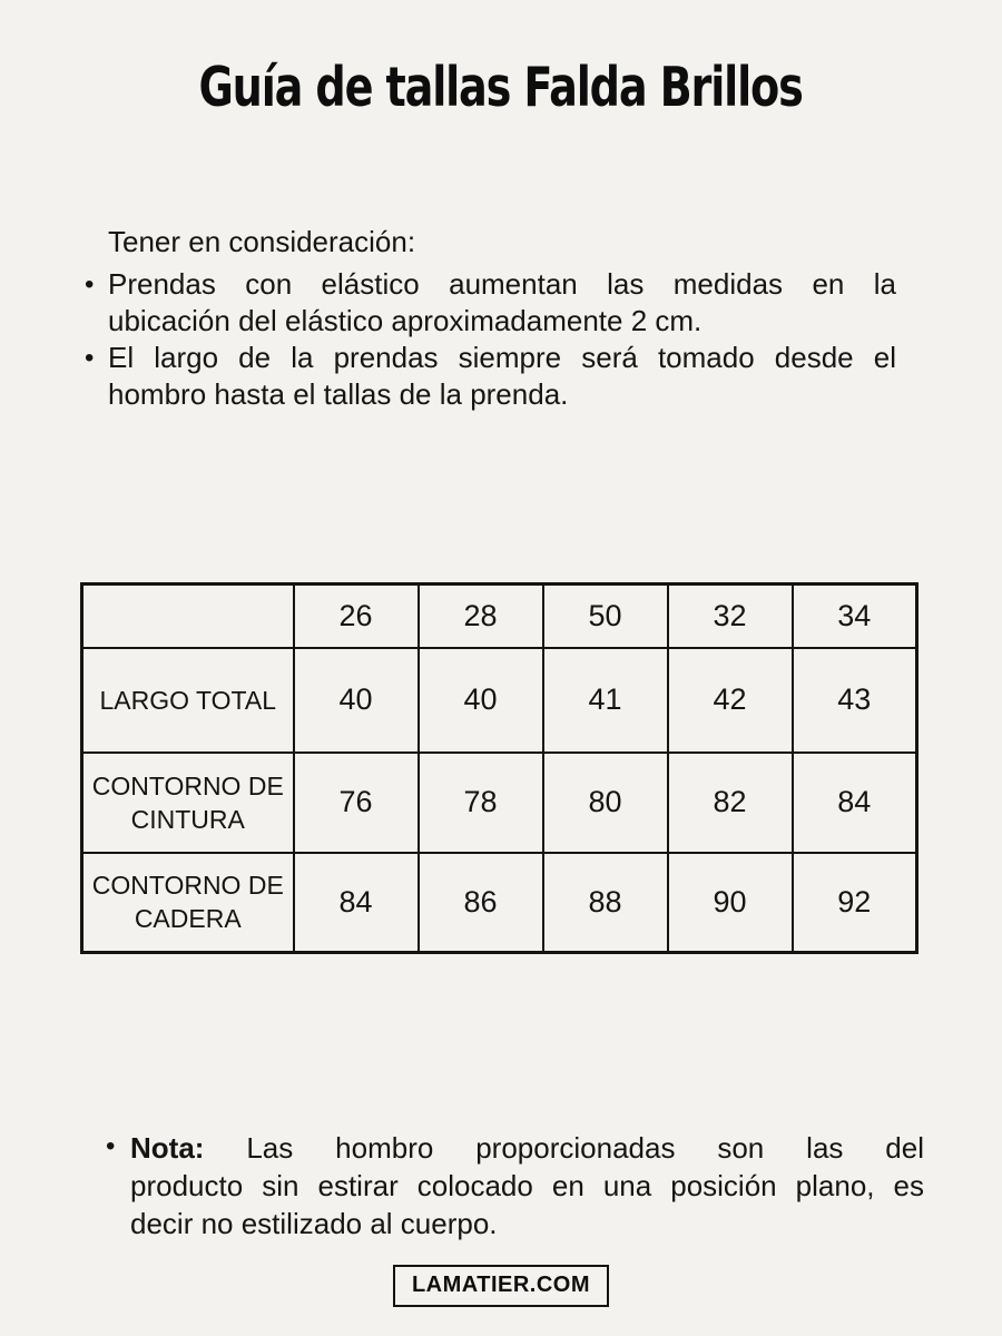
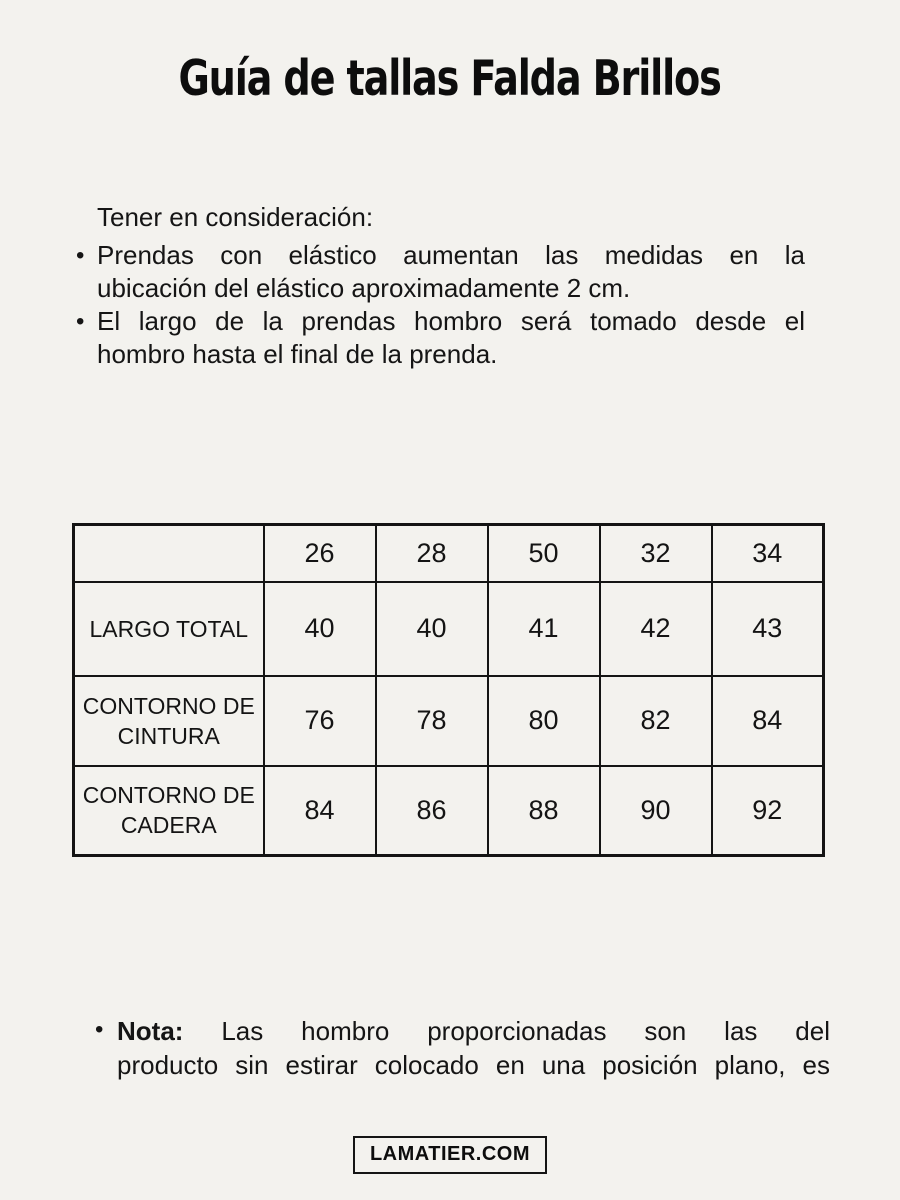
  Guía de tallas Falda Brillos
  Tener en consideración:
  •
  Prendas con elástico aumentan las medidas en la
  ubicación del elástico aproximadamente 2 cm.
  •
- El largo de la prendas siempre será tomado desde el
+ El largo de la prendas hombro será tomado desde el
- hombro hasta el tallas de la prenda.
+ hombro hasta el final de la prenda.
  	26	28	50	32	34
  LARGO TOTAL	40	40	41	42	43
  CONTORNO DE CINTURA	76	78	80	82	84
  CONTORNO DE CADERA	84	86	88	90	92
  •
  Nota: Las hombro proporcionadas son las del
  producto sin estirar colocado en una posición plano, es
- decir no estilizado al cuerpo.
  LAMATIER.COM
